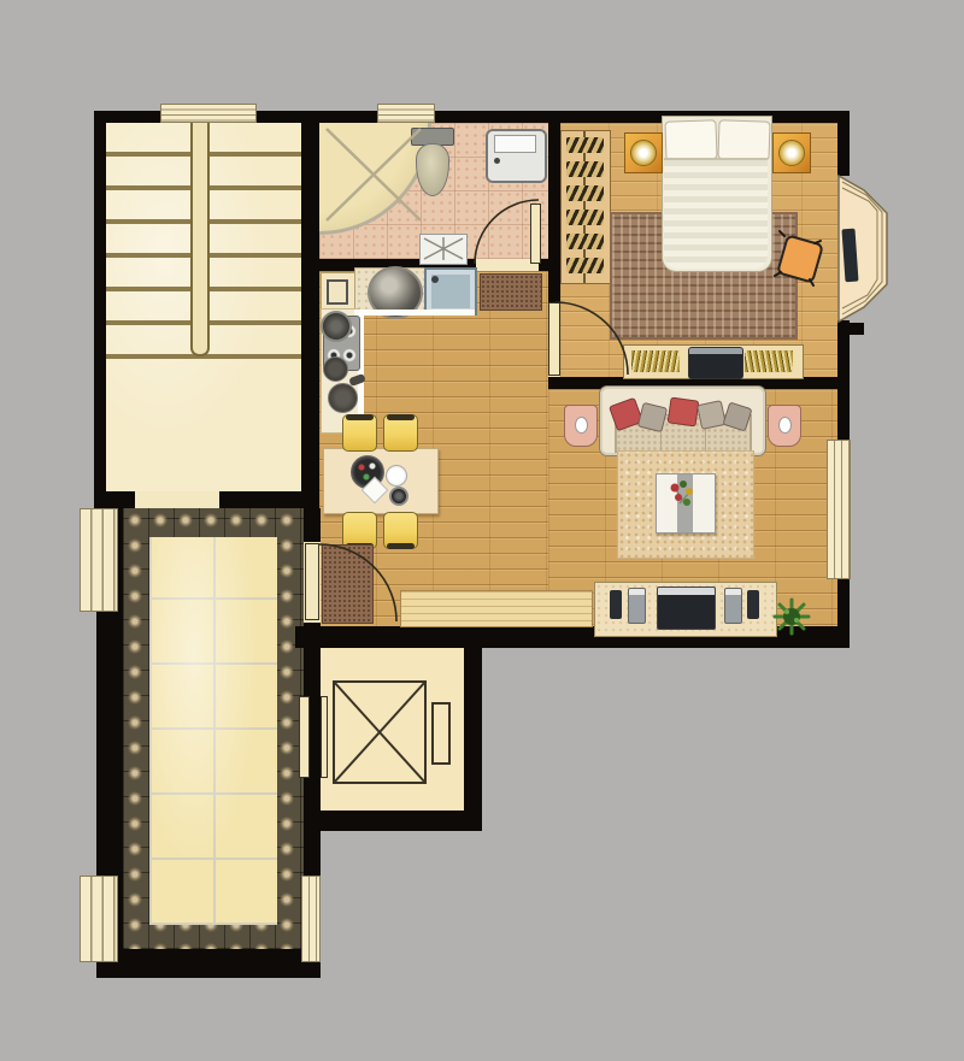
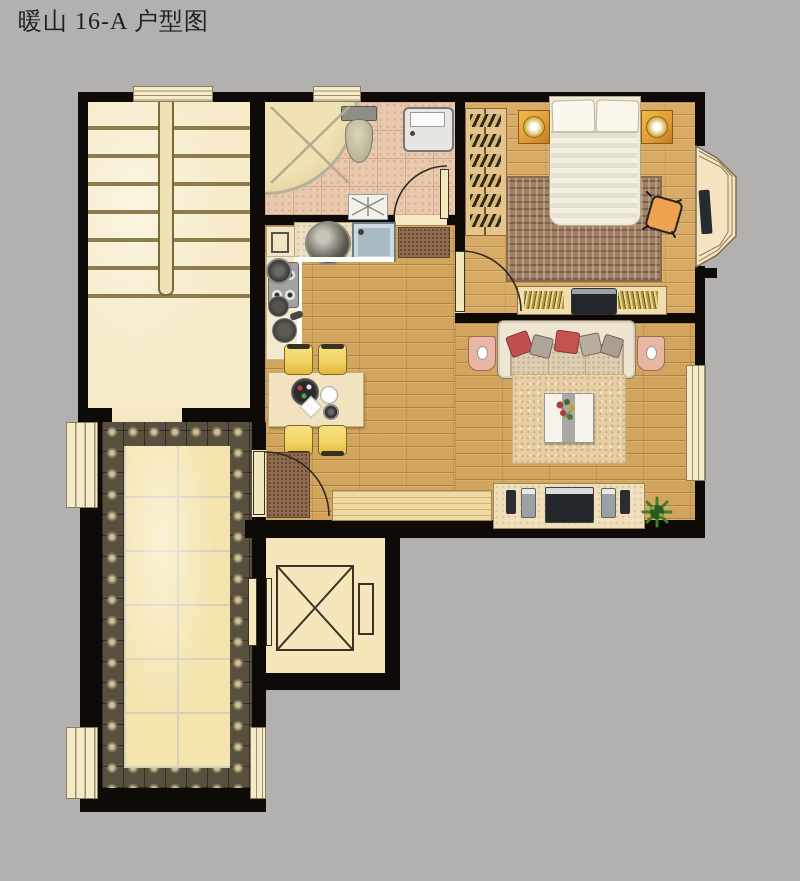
+ 暖山 16-A 户型图
